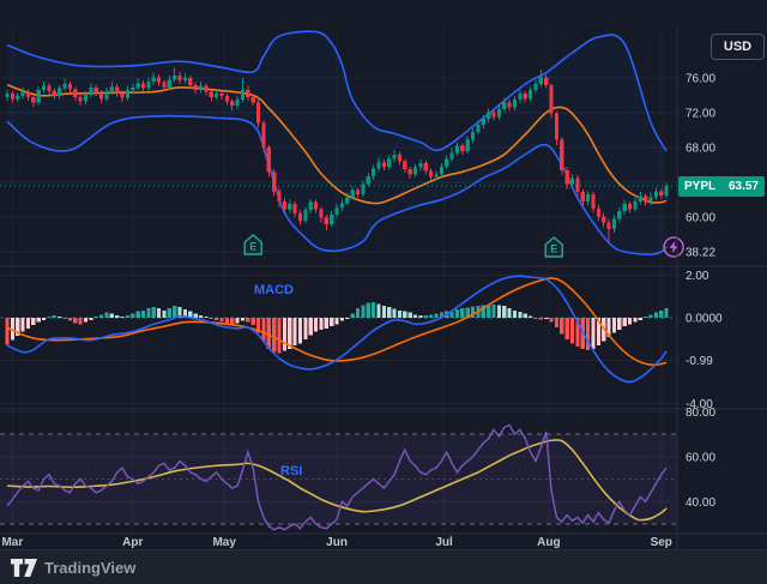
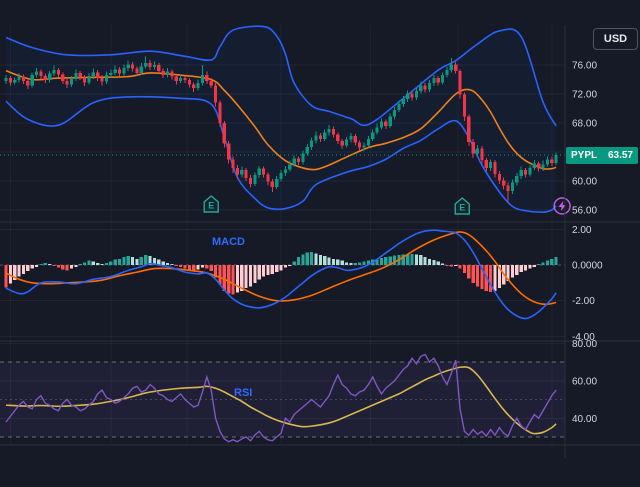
  E
  E
  76.00
  72.00
  68.00
  60.00
- 38.22
+ 56.00
  2.00
  0.0000
- -0.99
+ -2.00
  -4.00
  80.00
  60.00
  40.00
- Mar
- Apr
- May
- Jun
- Jul
- Aug
- Sep
  USD
  PYPL
  63.57
  MACD
  RSI
- TradingView
